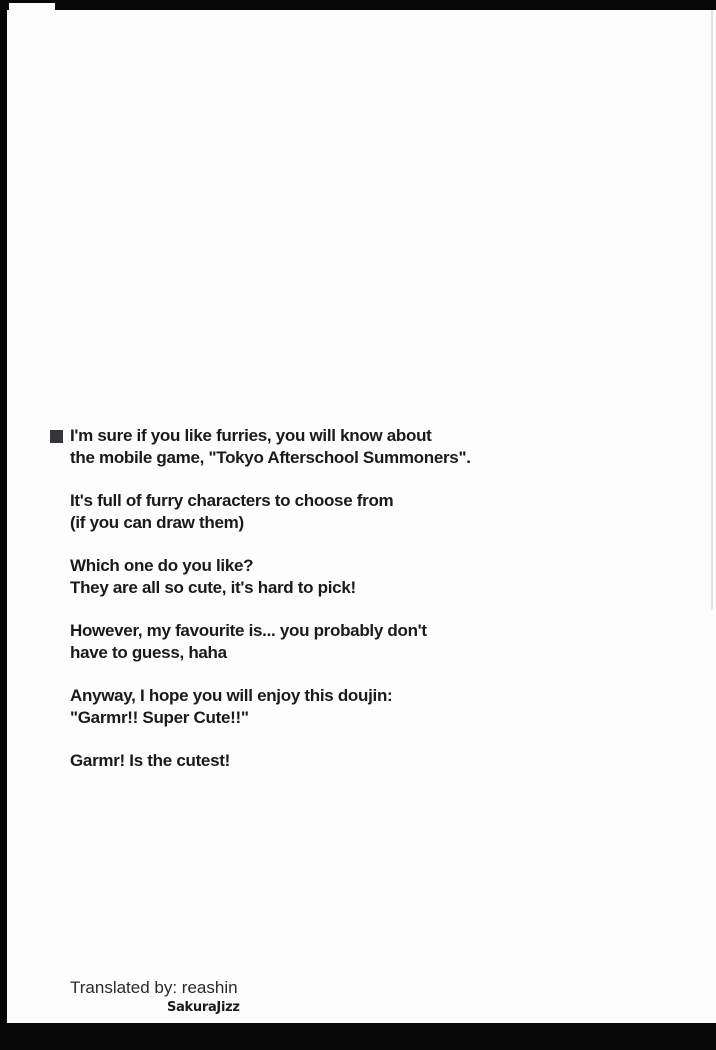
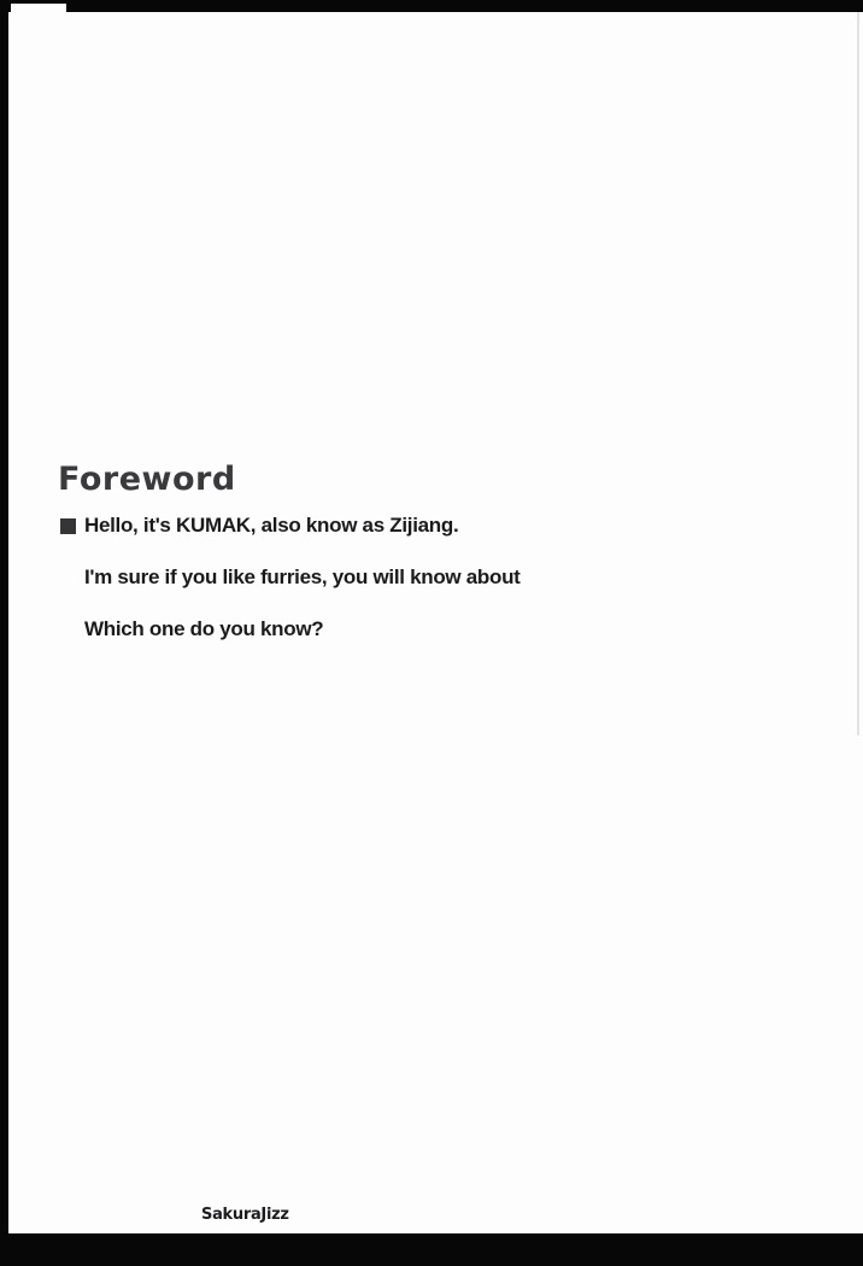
+ Foreword
+ Hello, it's KUMAK, also know as Zijiang.
  I'm sure if you like furries, you will know about
- the mobile game, "Tokyo Afterschool Summoners".
- It's full of furry characters to choose from
- (if you can draw them)
- Which one do you like?
+ Which one do you know?
- They are all so cute, it's hard to pick!
- However, my favourite is... you probably don't
- have to guess, haha
- Anyway, I hope you will enjoy this doujin:
- "Garmr!! Super Cute!!"
- Garmr! Is the cutest!
- Translated by: reashin
  SakuraJizz
